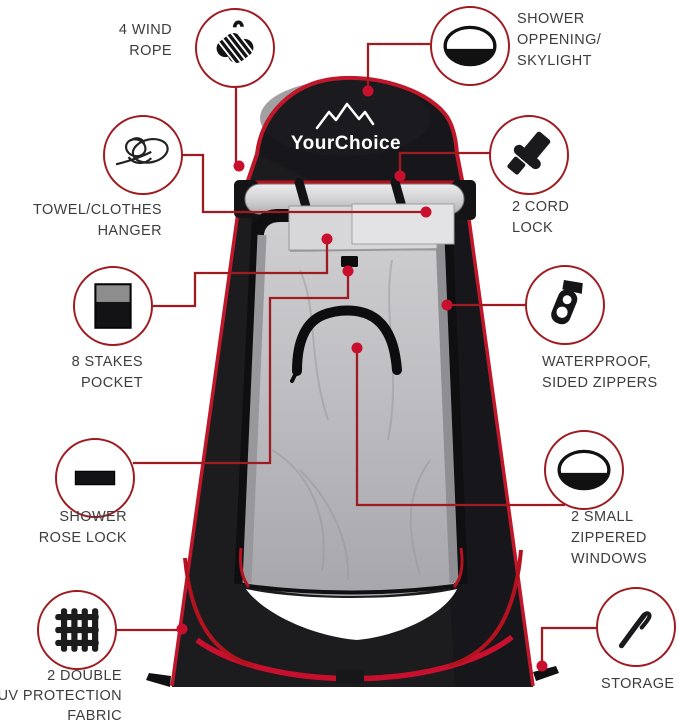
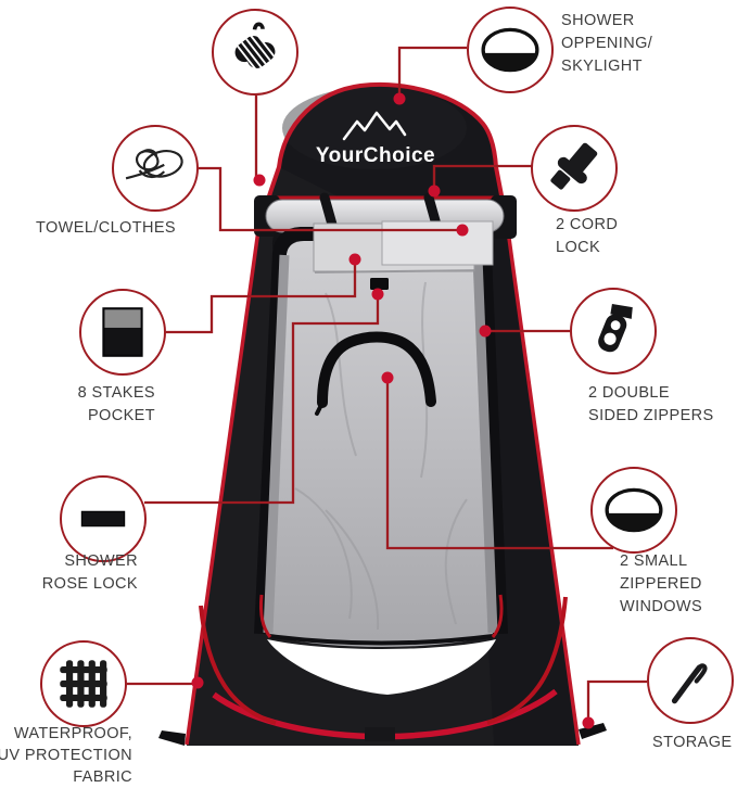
  YourChoice
- 4 WIND
- ROPE
  SHOWER
  OPPENING/
  SKYLIGHT
  TOWEL/CLOTHES
- HANGER
  2 CORD
  LOCK
  8 STAKES
  POCKET
- WATERPROOF,
+ 2 DOUBLE
  SIDED ZIPPERS
  SHOWER
  ROSE LOCK
  2 SMALL
  ZIPPERED
  WINDOWS
- 2 DOUBLE
+ WATERPROOF,
  UV PROTECTION
  FABRIC
  STORAGE
